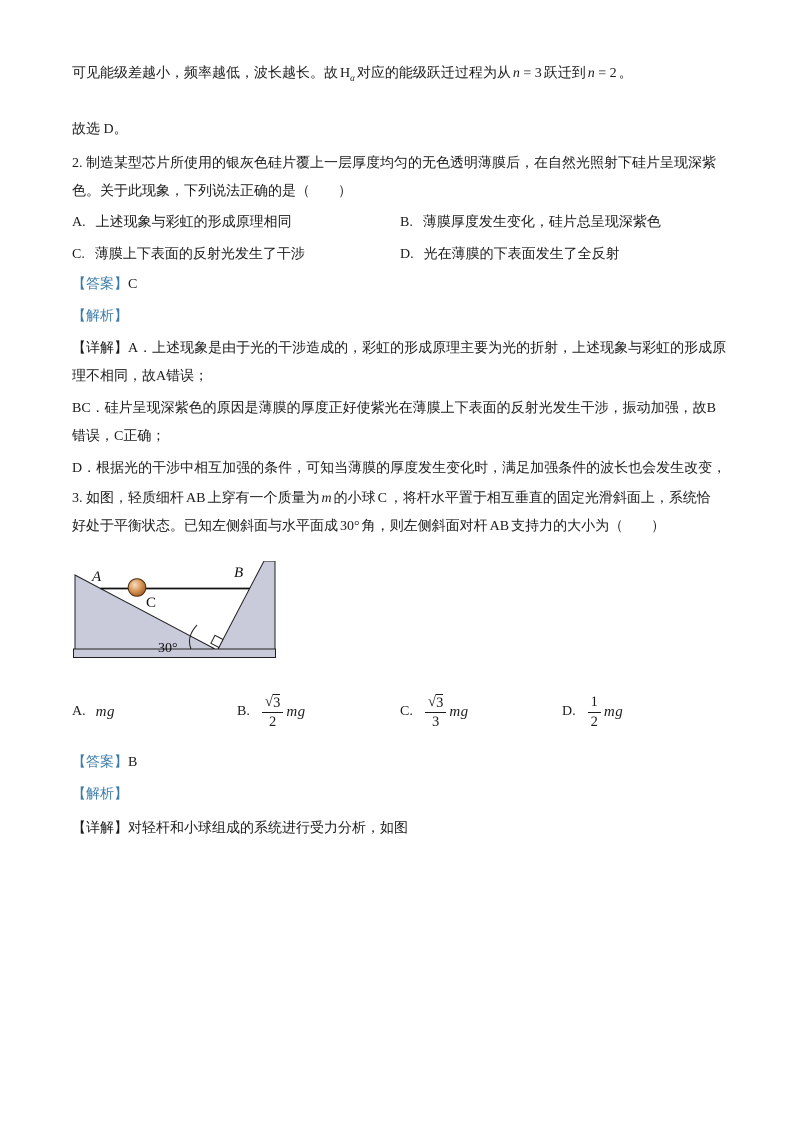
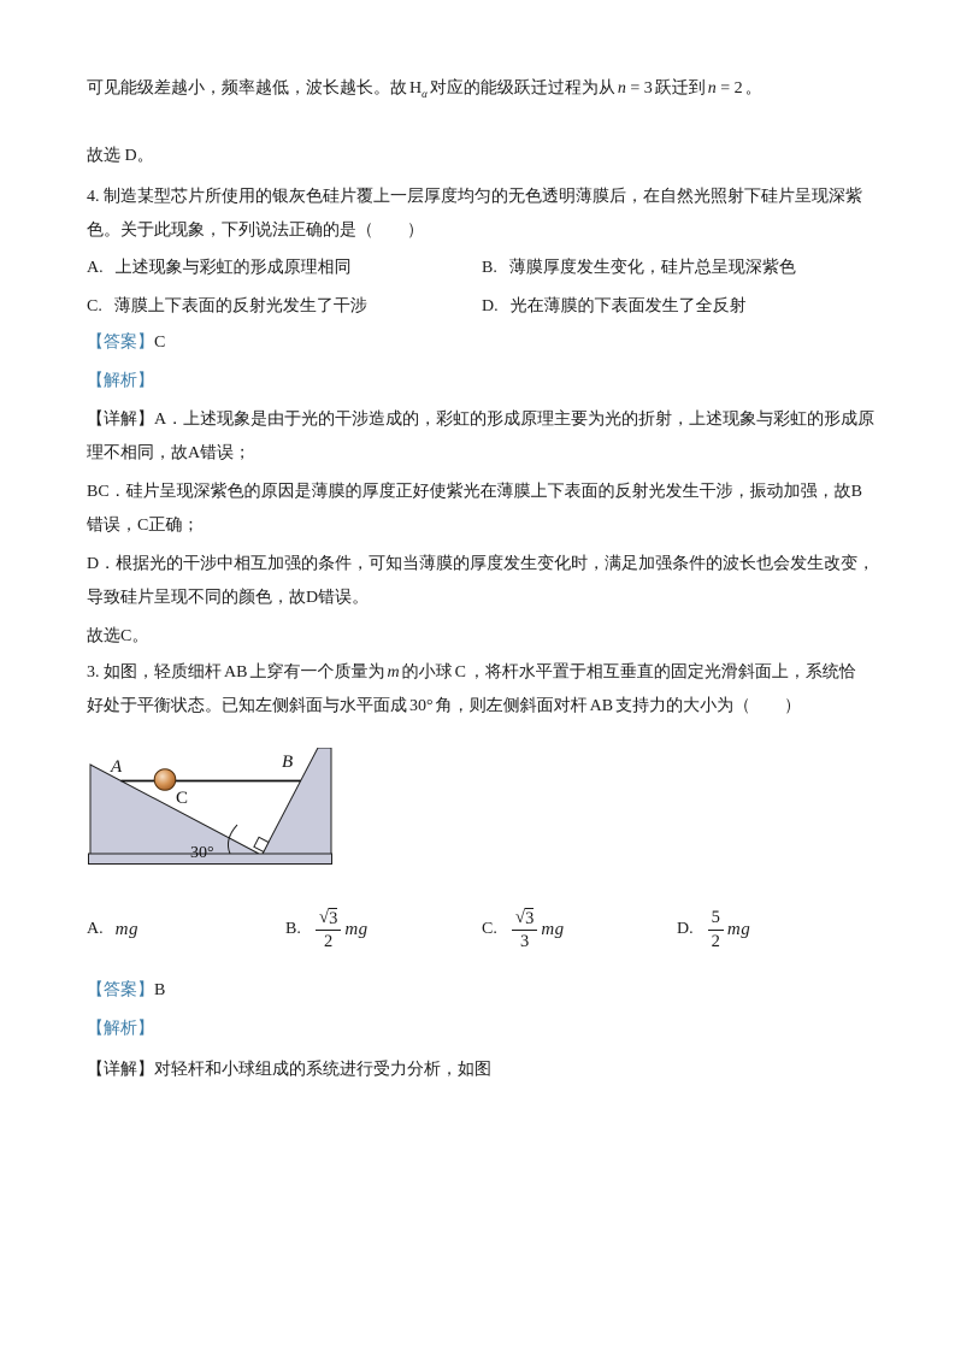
  可见能级差越小，频率越低，波长越长。故 Hα 对应的能级跃迁过程为从 n = 3 跃迁到 n = 2 。
  故选 D。
- 2. 制造某型芯片所使用的银灰色硅片覆上一层厚度均匀的无色透明薄膜后，在自然光照射下硅片呈现深紫
+ 4. 制造某型芯片所使用的银灰色硅片覆上一层厚度均匀的无色透明薄膜后，在自然光照射下硅片呈现深紫
  色。关于此现象，下列说法正确的是（ ）
  A. 上述现象与彩虹的形成原理相同
  B. 薄膜厚度发生变化，硅片总呈现深紫色
  C. 薄膜上下表面的反射光发生了干涉
  D. 光在薄膜的下表面发生了全反射
  【答案】C
  【解析】
  【详解】A．上述现象是由于光的干涉造成的，彩虹的形成原理主要为光的折射，上述现象与彩虹的形成原
  理不相同，故A错误；
  BC．硅片呈现深紫色的原因是薄膜的厚度正好使紫光在薄膜上下表面的反射光发生干涉，振动加强，故B
  错误，C正确；
  D．根据光的干涉中相互加强的条件，可知当薄膜的厚度发生变化时，满足加强条件的波长也会发生改变，
+ 导致硅片呈现不同的颜色，故D错误。
+ 故选C。
  3. 如图，轻质细杆 AB 上穿有一个质量为 m 的小球 C ，将杆水平置于相互垂直的固定光滑斜面上，系统恰
  好处于平衡状态。已知左侧斜面与水平面成 30° 角，则左侧斜面对杆 AB 支持力的大小为（ ）
  A
  B
  C
  30°
  A.
  mg
  B.
  √
  3
  2
  mg
  C.
  √
  3
  3
  mg
  D.
- 1
+ 5
  2
  mg
  【答案】B
  【解析】
  【详解】对轻杆和小球组成的系统进行受力分析，如图
